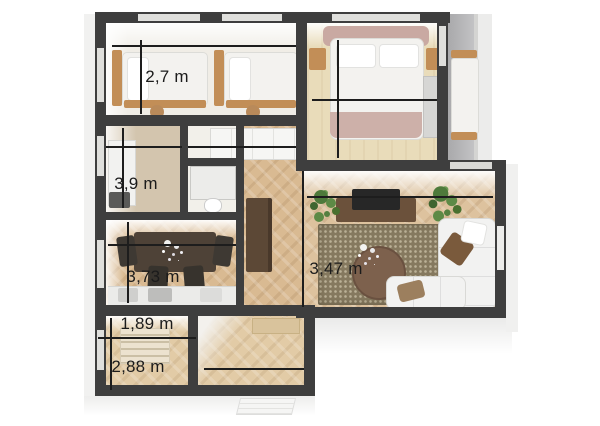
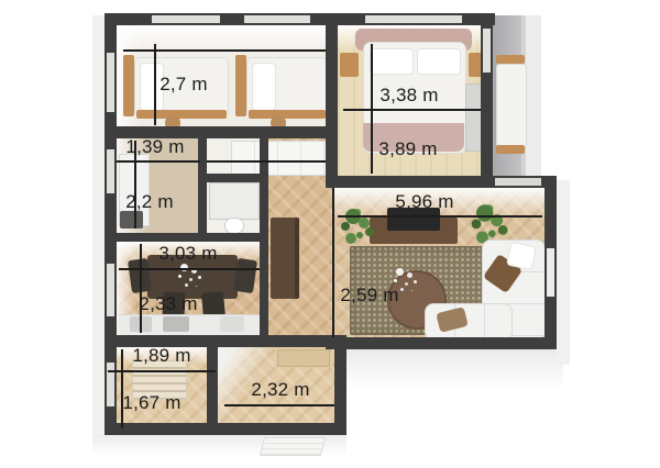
  2,7 m
+ 3,38 m
+ 3,89 m
+ 1,39 m
- 3,9 m
+ 2,2 m
+ 5,96 m
- 3,47 m
+ 2,59 m
+ 3,03 m
- 3,73 m
+ 2,33 m
  1,89 m
- 2,88 m
+ 1,67 m
+ 2,32 m
